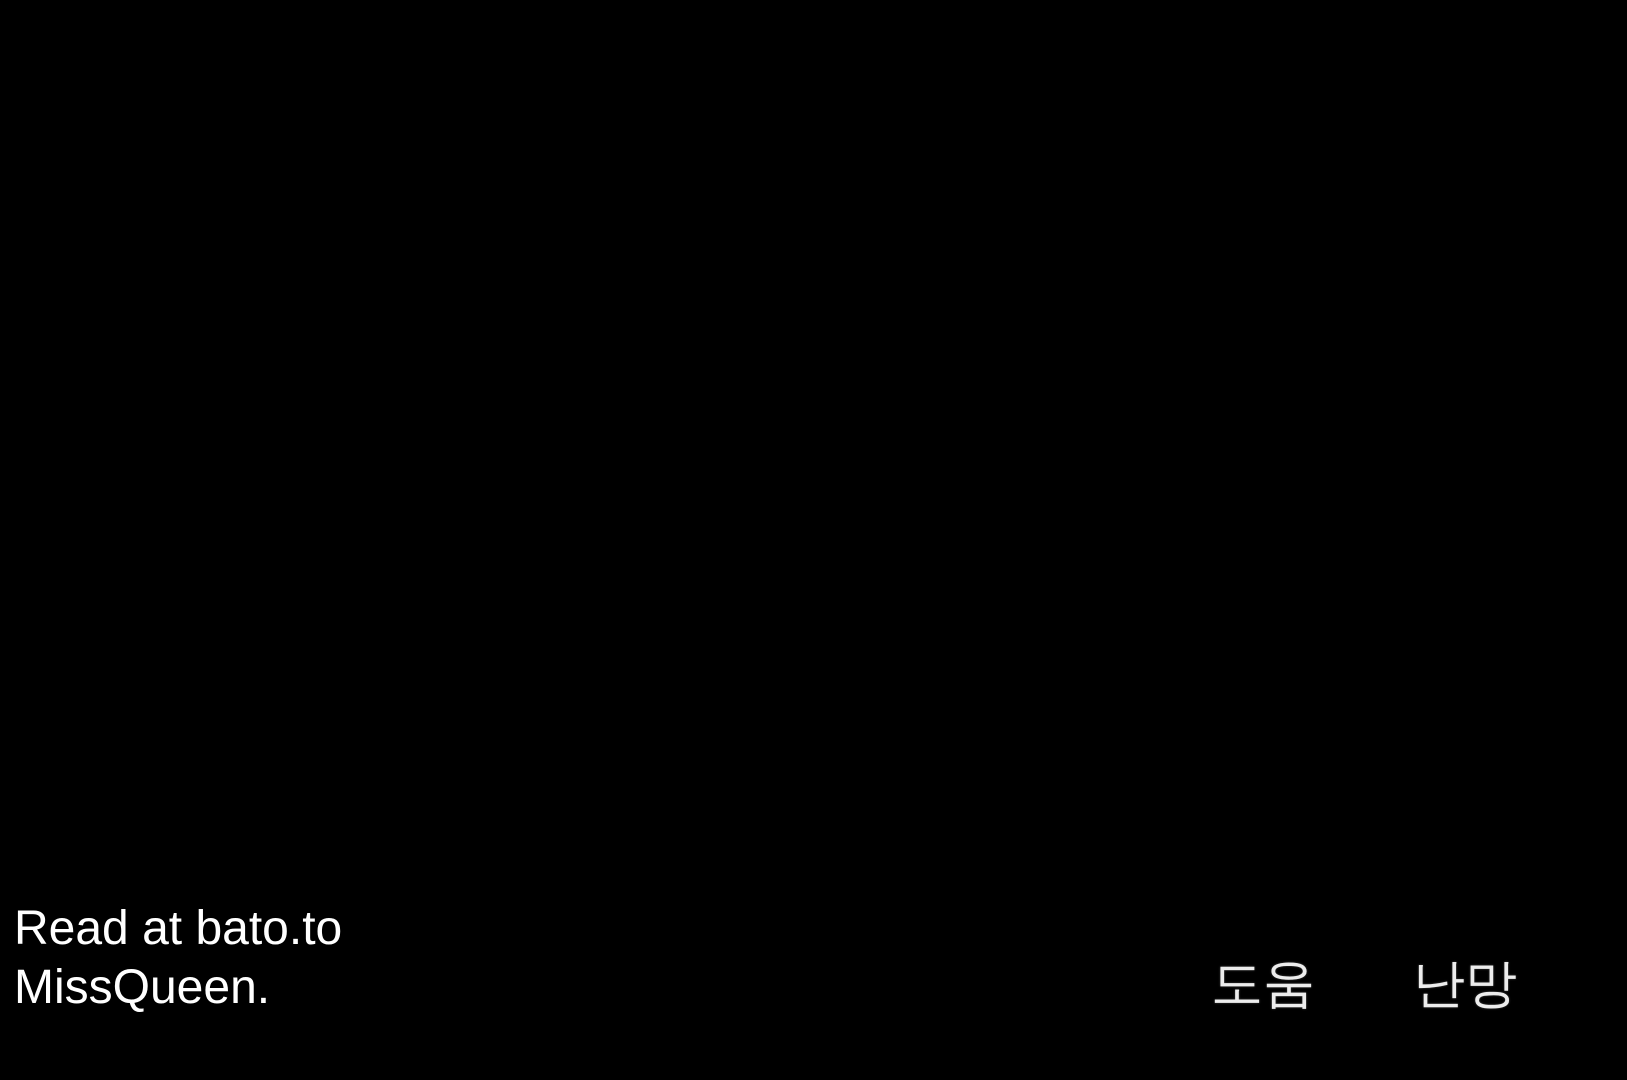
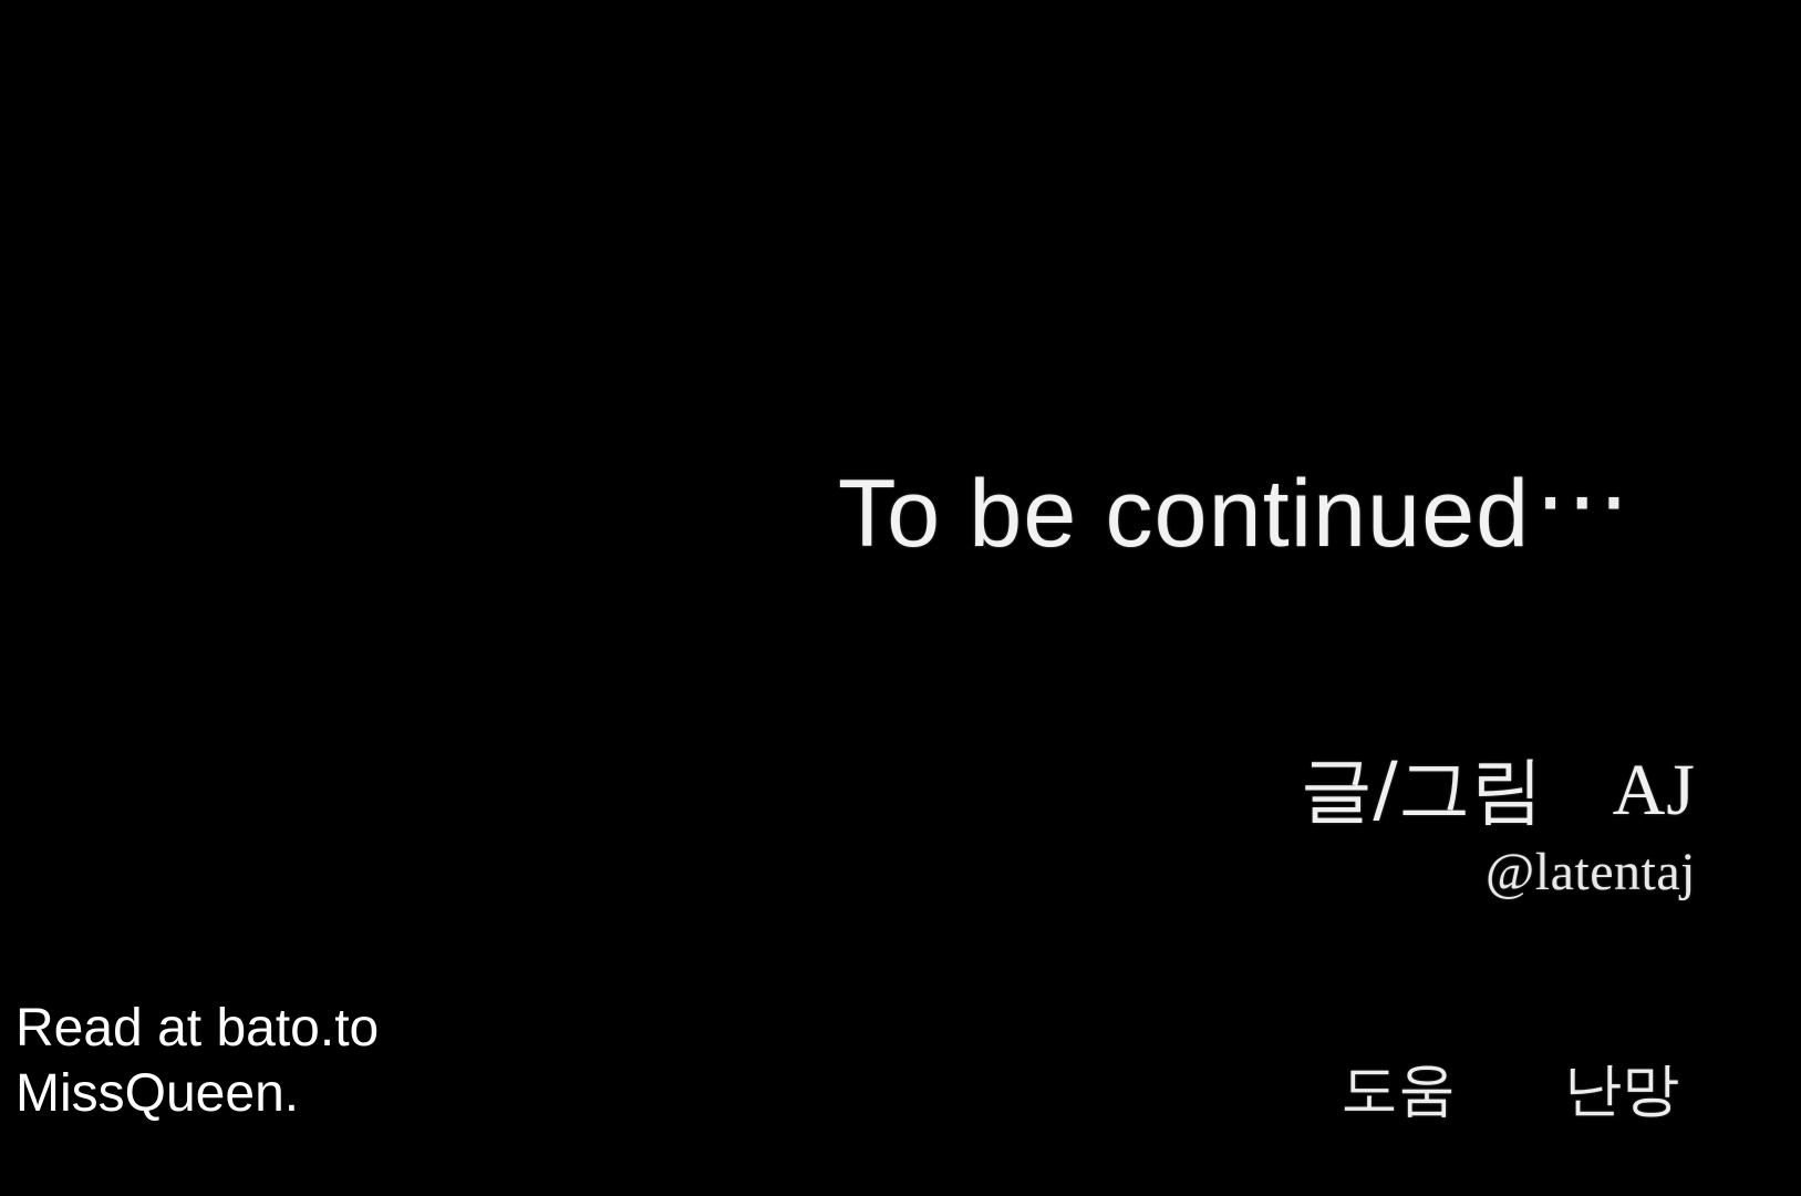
+ To be continued
+ ⋯
+ 글/그림
+ AJ
+ @latentaj
  도움
  난망
  Read at bato.to
  MissQueen.
